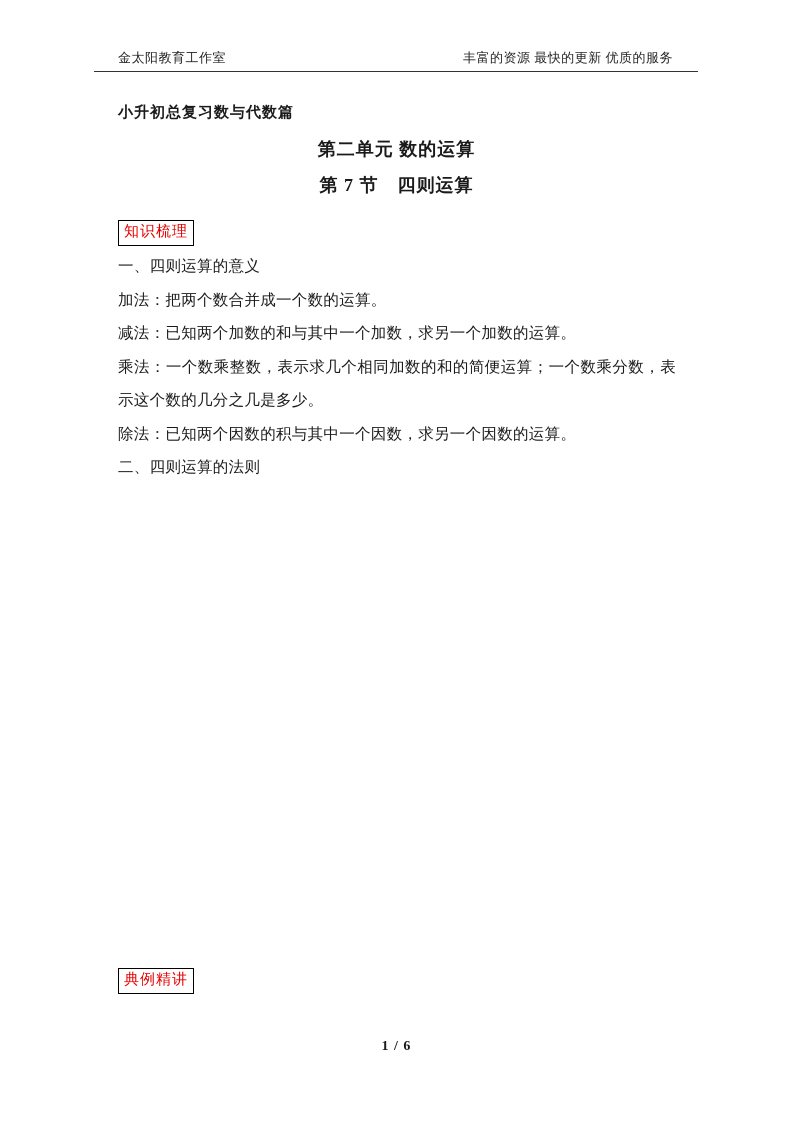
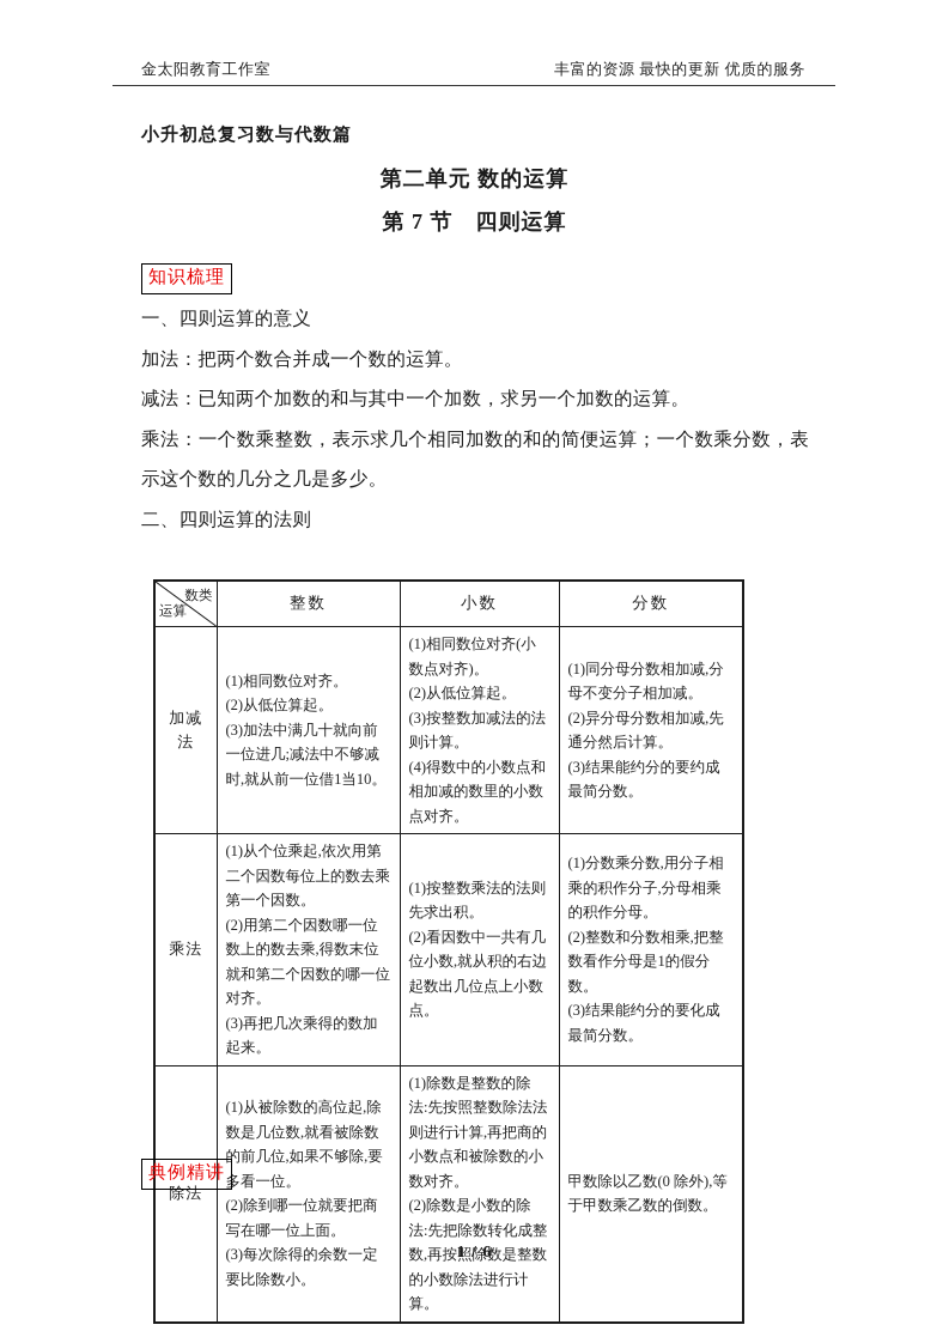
  金太阳教育工作室
  丰富的资源 最快的更新 优质的服务
  小升初总复习数与代数篇
  第二单元 数的运算
  第 7 节 四则运算
  知识梳理
  一、四则运算的意义
  加法：把两个数合并成一个数的运算。
  减法：已知两个加数的和与其中一个加数，求另一个加数的运算。
  乘法：一个数乘整数，表示求几个相同加数的和的简便运算；一个数乘分数，表示这个数的几分之几是多少。
- 除法：已知两个因数的积与其中一个因数，求另一个因数的运算。
  二、四则运算的法则
+ 数类 运算	整数	小数	分数
+ 加减法	(1)相同数位对齐。(2)从低位算起。(3)加法中满几十就向前一位进几;减法中不够减时,就从前一位借1当10。	(1)相同数位对齐(小数点对齐)。(2)从低位算起。(3)按整数加减法的法则计算。(4)得数中的小数点和相加减的数里的小数点对齐。	(1)同分母分数相加减,分母不变分子相加减。(2)异分母分数相加减,先通分然后计算。(3)结果能约分的要约成最简分数。
+ 乘法	(1)从个位乘起,依次用第二个因数每位上的数去乘第一个因数。(2)用第二个因数哪一位数上的数去乘,得数末位就和第二个因数的哪一位对齐。(3)再把几次乘得的数加起来。	(1)按整数乘法的法则先求出积。(2)看因数中一共有几位小数,就从积的右边起数出几位点上小数点。	(1)分数乘分数,用分子相乘的积作分子,分母相乘的积作分母。(2)整数和分数相乘,把整数看作分母是1的假分数。(3)结果能约分的要化成最简分数。
+ 除法	(1)从被除数的高位起,除数是几位数,就看被除数的前几位,如果不够除,要多看一位。(2)除到哪一位就要把商写在哪一位上面。(3)每次除得的余数一定要比除数小。	(1)除数是整数的除法:先按照整数除法法则进行计算,再把商的小数点和被除数的小数对齐。(2)除数是小数的除法:先把除数转化成整数,再按照除数是整数的小数除法进行计算。	甲数除以乙数(0 除外),等于甲数乘乙数的倒数。
  典例精讲
  1 / 6
